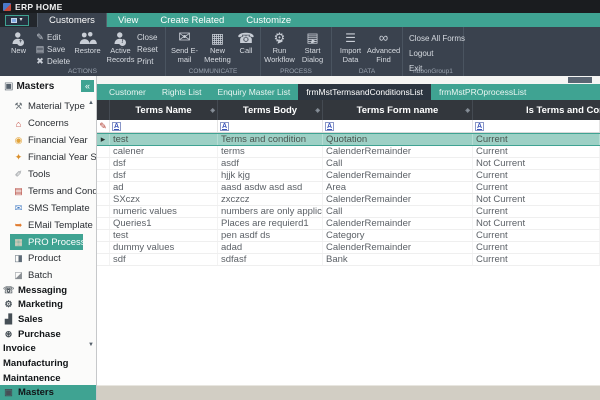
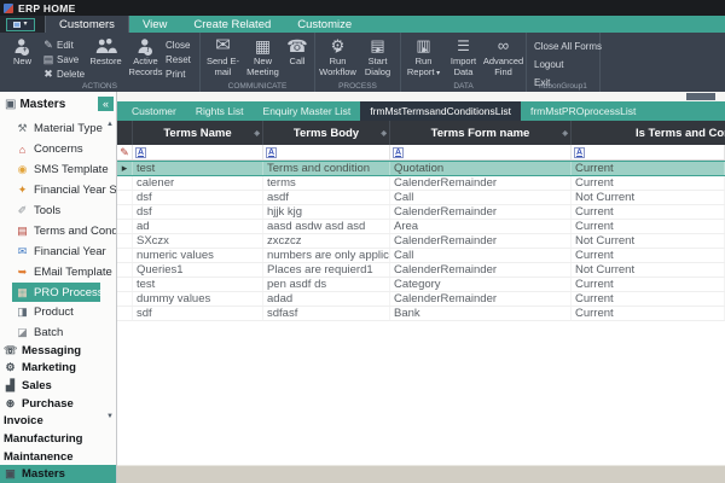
  ERP HOME
  Customers
  View
  Create Related
  Customize
  New
  Edit
  Save
  Delete
  Restore
  Active Records
  Close
  Reset
  Print
  Send E-mail
  New Meeting
  Call
  Run Workflow
  Start Dialog
+ Run Report
  Import Data
  Advanced Find
  Close All Forms
  Logout
  Exit
  ▣
  Masters
  ⚒
  Material Type
  ⌂
  Concerns
  ◉
- Financial Year
+ SMS Template
  ✦
  Financial Year S
  ✐
  Tools
  ▤
  Terms and Cond
  ✉
- SMS Template
+ Financial Year
  ➥
  EMail Template
  ▦
  PRO Proces
  ◨
  Product
  ◪
  Batch
  ☏
  Messaging
  ⚙
  Marketing
  ▟
  Sales
  ⊛
  Purchase
  Invoice
  Manufacturing
  Maintanence
  ▣
  Masters
  Customer
  Rights List
  Enquiry Master List
  frmMstTermsandConditionsList
  frmMstPROprocessList
  Terms Name
  Terms Body
  Terms Form name
  Is Terms and Co
  test
  Terms and condition
  Quotation
  Current
  calener
  terms
  CalenderRemainder
  Current
  dsf
  asdf
  Call
  Not Current
  dsf
  hjjk kjg
  CalenderRemainder
  Current
  ad
  aasd asdw asd asd
  Area
  Current
  SXczx
  zxczcz
  CalenderRemainder
  Not Current
  numeric values
  numbers are only applic
  Call
  Current
  Queries1
  Places are requierd1
  CalenderRemainder
  Not Current
  test
  pen asdf ds
  Category
  Current
  dummy values
  adad
  CalenderRemainder
  Current
  sdf
  sdfasf
  Bank
  Current
